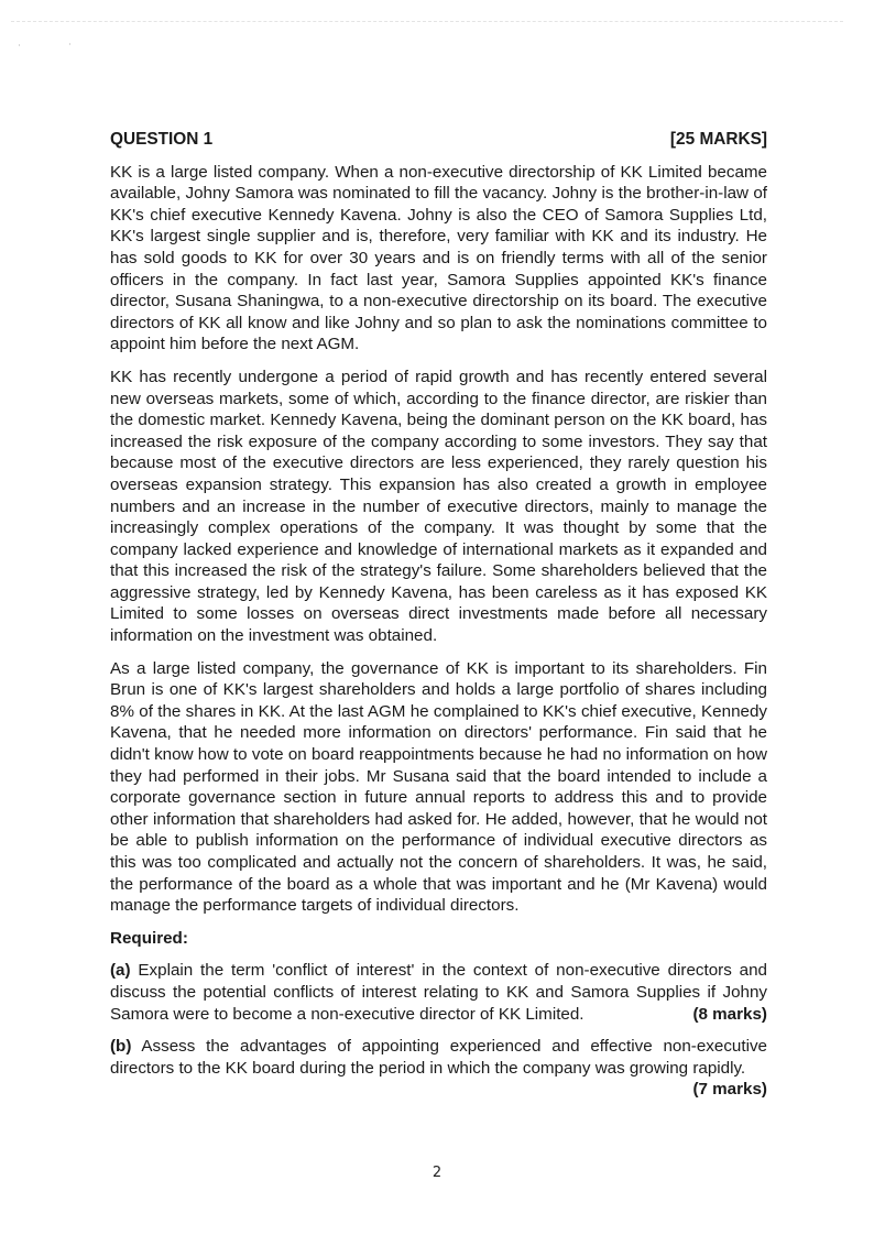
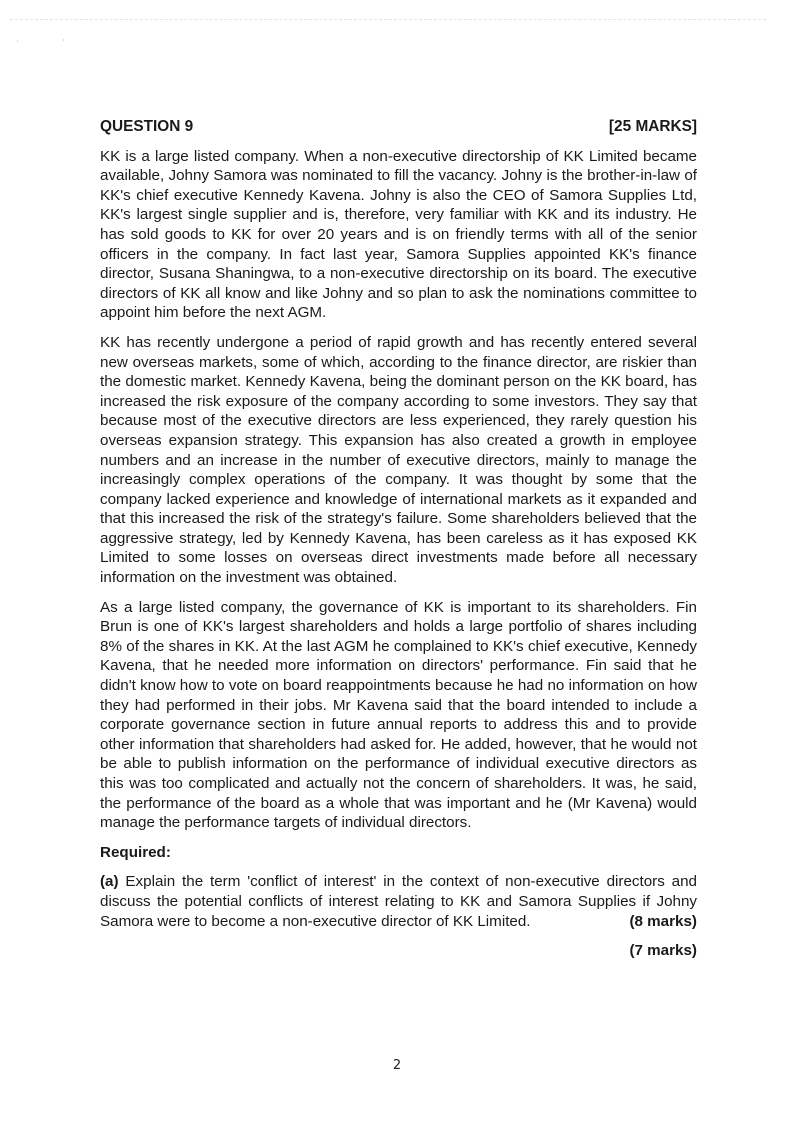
- QUESTION 1
+ QUESTION 9
  [25 MARKS]
- KK is a large listed company. When a non-executive directorship of KK Limited became available, Johny Samora was nominated to fill the vacancy. Johny is the brother-in-law of KK's chief executive Kennedy Kavena. Johny is also the CEO of Samora Supplies Ltd, KK's largest single supplier and is, therefore, very familiar with KK and its industry. He has sold goods to KK for over 30 years and is on friendly terms with all of the senior officers in the company. In fact last year, Samora Supplies appointed KK's finance director, Susana Shaningwa, to a non-executive directorship on its board. The executive directors of KK all know and like Johny and so plan to ask the nominations committee to appoint him before the next AGM.
+ KK is a large listed company. When a non-executive directorship of KK Limited became available, Johny Samora was nominated to fill the vacancy. Johny is the brother-in-law of KK's chief executive Kennedy Kavena. Johny is also the CEO of Samora Supplies Ltd, KK's largest single supplier and is, therefore, very familiar with KK and its industry. He has sold goods to KK for over 20 years and is on friendly terms with all of the senior officers in the company. In fact last year, Samora Supplies appointed KK's finance director, Susana Shaningwa, to a non-executive directorship on its board. The executive directors of KK all know and like Johny and so plan to ask the nominations committee to appoint him before the next AGM.
  KK has recently undergone a period of rapid growth and has recently entered several new overseas markets, some of which, according to the finance director, are riskier than the domestic market. Kennedy Kavena, being the dominant person on the KK board, has increased the risk exposure of the company according to some investors. They say that because most of the executive directors are less experienced, they rarely question his overseas expansion strategy. This expansion has also created a growth in employee numbers and an increase in the number of executive directors, mainly to manage the increasingly complex operations of the company. It was thought by some that the company lacked experience and knowledge of international markets as it expanded and that this increased the risk of the strategy's failure. Some shareholders believed that the aggressive strategy, led by Kennedy Kavena, has been careless as it has exposed KK Limited to some losses on overseas direct investments made before all necessary information on the investment was obtained.
- As a large listed company, the governance of KK is important to its shareholders. Fin Brun is one of KK's largest shareholders and holds a large portfolio of shares including 8% of the shares in KK. At the last AGM he complained to KK's chief executive, Kennedy Kavena, that he needed more information on directors' performance. Fin said that he didn't know how to vote on board reappointments because he had no information on how they had performed in their jobs. Mr Susana said that the board intended to include a corporate governance section in future annual reports to address this and to provide other information that shareholders had asked for. He added, however, that he would not be able to publish information on the performance of individual executive directors as this was too complicated and actually not the concern of shareholders. It was, he said, the performance of the board as a whole that was important and he (Mr Kavena) would manage the performance targets of individual directors.
+ As a large listed company, the governance of KK is important to its shareholders. Fin Brun is one of KK's largest shareholders and holds a large portfolio of shares including 8% of the shares in KK. At the last AGM he complained to KK's chief executive, Kennedy Kavena, that he needed more information on directors' performance. Fin said that he didn't know how to vote on board reappointments because he had no information on how they had performed in their jobs. Mr Kavena said that the board intended to include a corporate governance section in future annual reports to address this and to provide other information that shareholders had asked for. He added, however, that he would not be able to publish information on the performance of individual executive directors as this was too complicated and actually not the concern of shareholders. It was, he said, the performance of the board as a whole that was important and he (Mr Kavena) would manage the performance targets of individual directors.
  Required:
  (a) Explain the term 'conflict of interest' in the context of non-executive directors and discuss the potential conflicts of interest relating to KK and Samora Supplies if Johny Samora were to become a non-executive director of KK Limited.
  (8 marks)
- (b) Assess the advantages of appointing experienced and effective non-executive directors to the KK board during the period in which the company was growing rapidly.
  (7 marks)
  2
